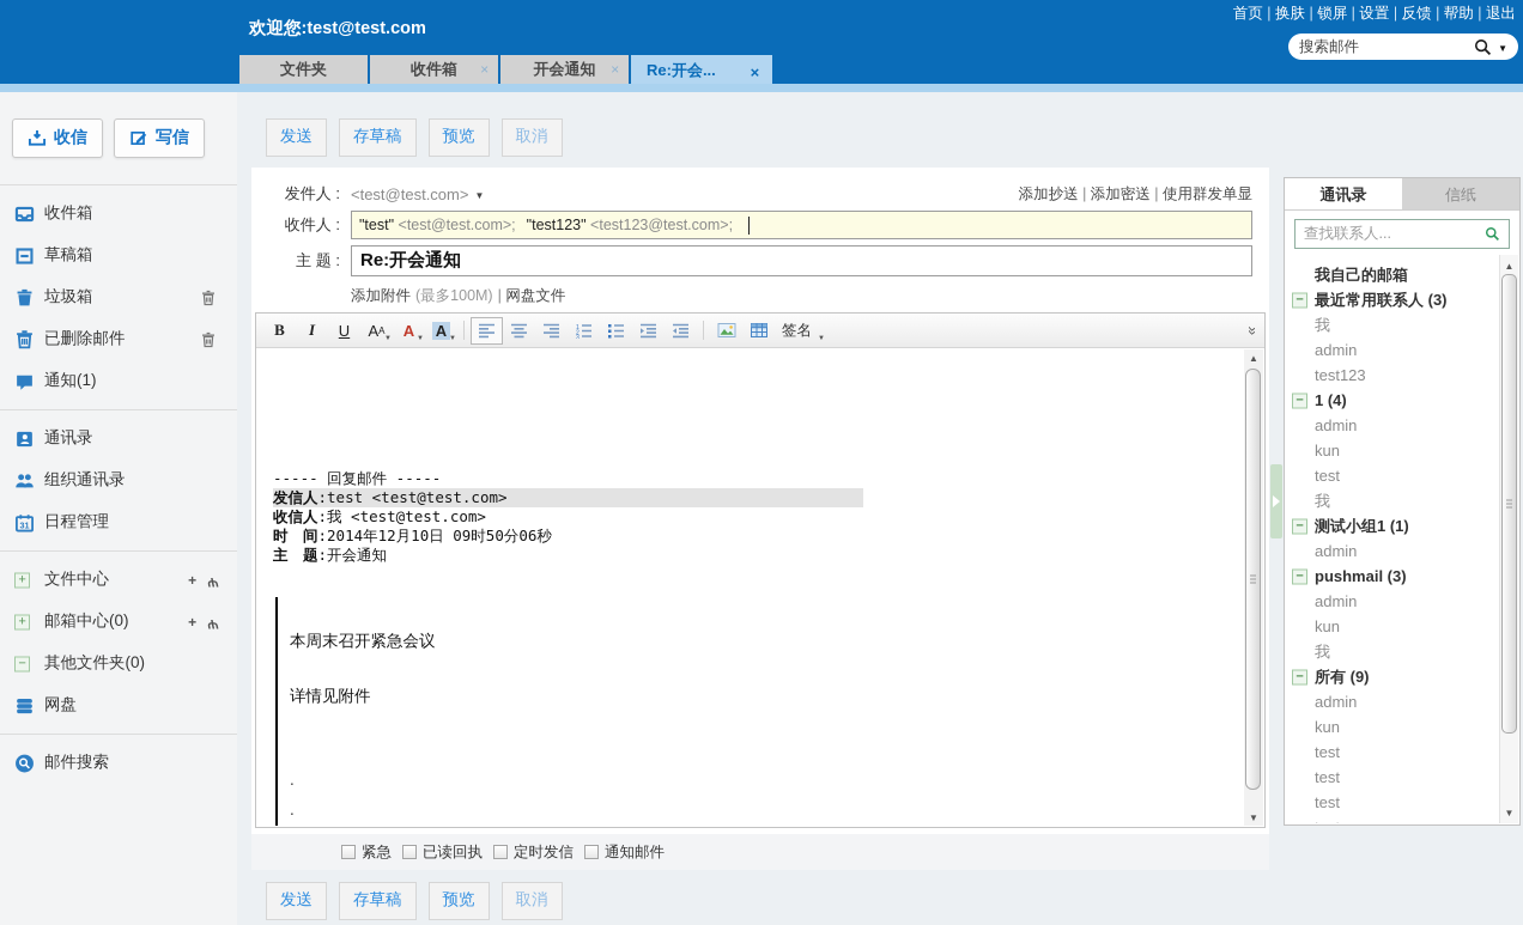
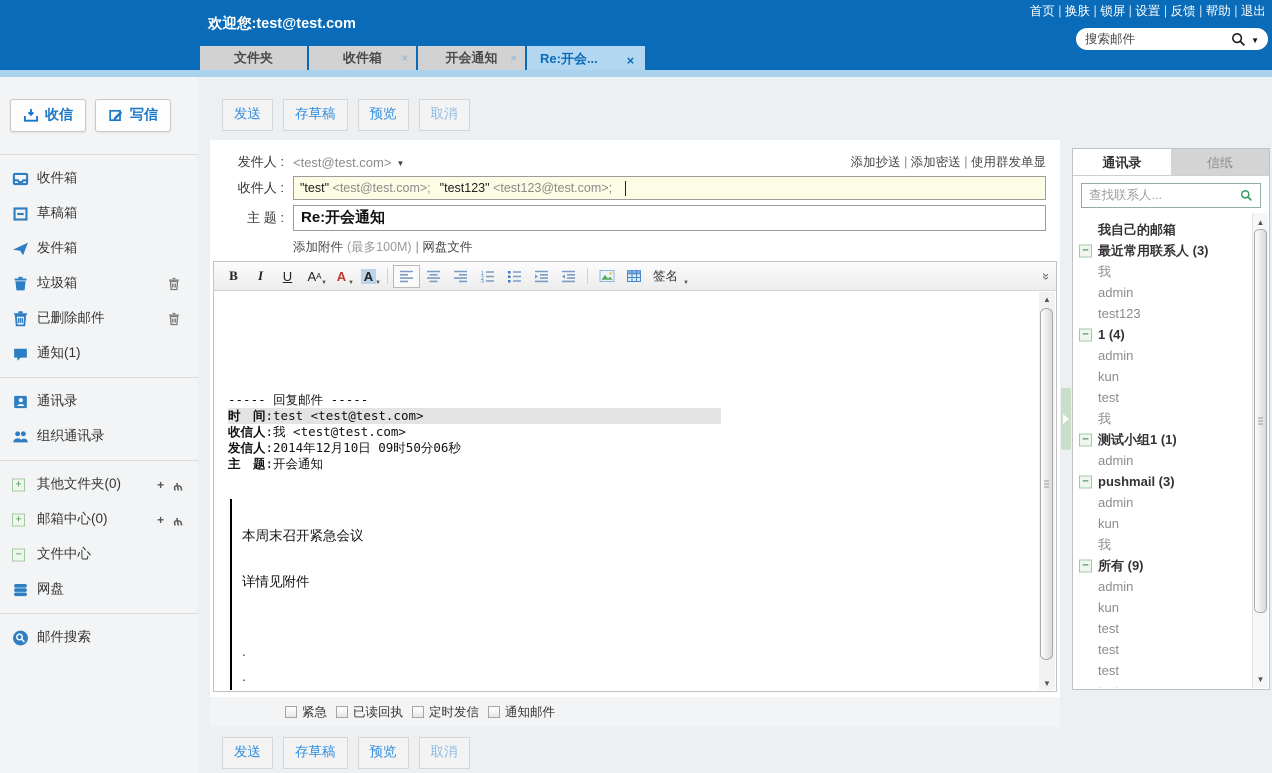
  首页 换肤 锁屏 设置 反馈 帮助 退出
  欢迎您:test@test.com
  搜索邮件
  文件夹
  收件箱
  开会通知
  Re:开会...
  收信
  写信
  收件箱
  草稿箱
+ 发件箱
  垃圾箱
  已删除邮件
  通知(1)
  通讯录
  组织通讯录
- 31
- 日程管理
- 文件中心
+ 其他文件夹(0)
  邮箱中心(0)
- 其他文件夹(0)
+ 文件中心
  网盘
  邮件搜索
  发送
  存草稿
  预览
  取消
  发件人 :
  <test@test.com>
  添加抄送 添加密送 使用群发单显
  收件人 :
  "test"
  <test@test.com>;
  "test123"
  <test123@test.com>;
  主 题 :
  Re:开会通知
  添加附件
  (最多100M)
  网盘文件
  B
  I
  U
  A
  A
  A
  A
  签名
  ----- 回复邮件 -----
- 发信人:test <test@test.com>
+ 时 间:test <test@test.com>
  收信人:我 <test@test.com>
- 时 间:2014年12月10日 09时50分06秒
+ 发信人:2014年12月10日 09时50分06秒
  主 题:开会通知
  本周末召开紧急会议
  详情见附件
  .
  .
  紧急
  已读回执
  定时发信
  通知邮件
  发送
  存草稿
  预览
  取消
  通讯录
  信纸
  查找联系人...
  我自己的邮箱
  最近常用联系人 (3)
  我
  admin
  test123
  1 (4)
  admin
  kun
  test
  我
  测试小组1 (1)
  admin
  pushmail (3)
  admin
  kun
  我
  所有 (9)
  admin
  kun
  test
  test
  test
